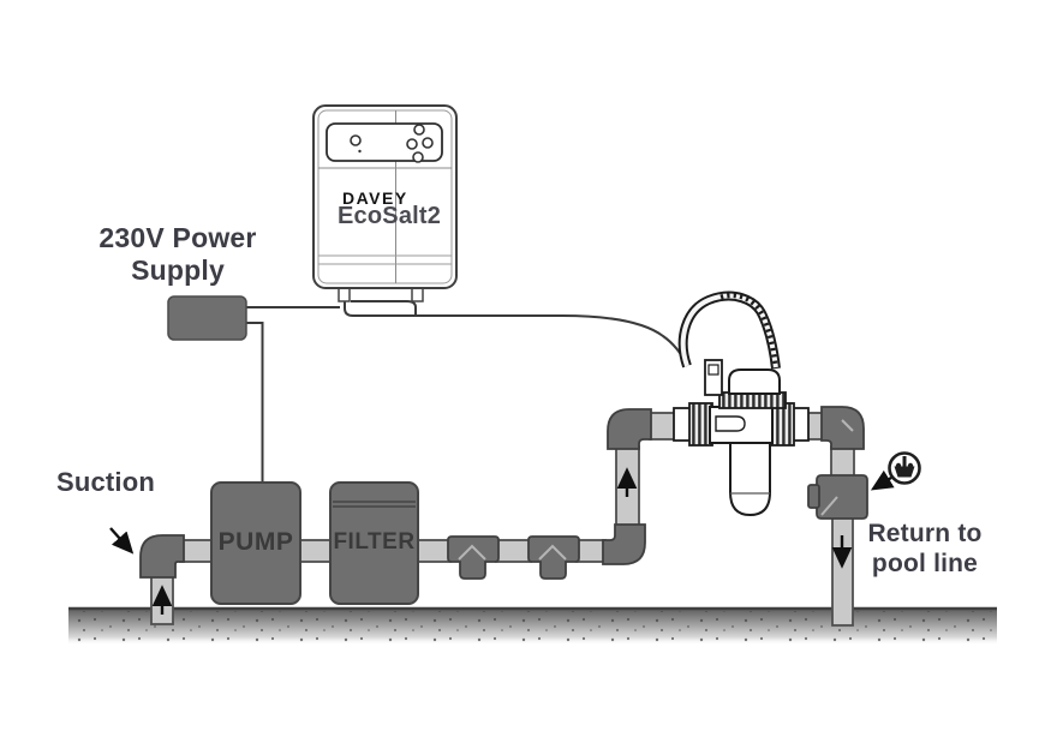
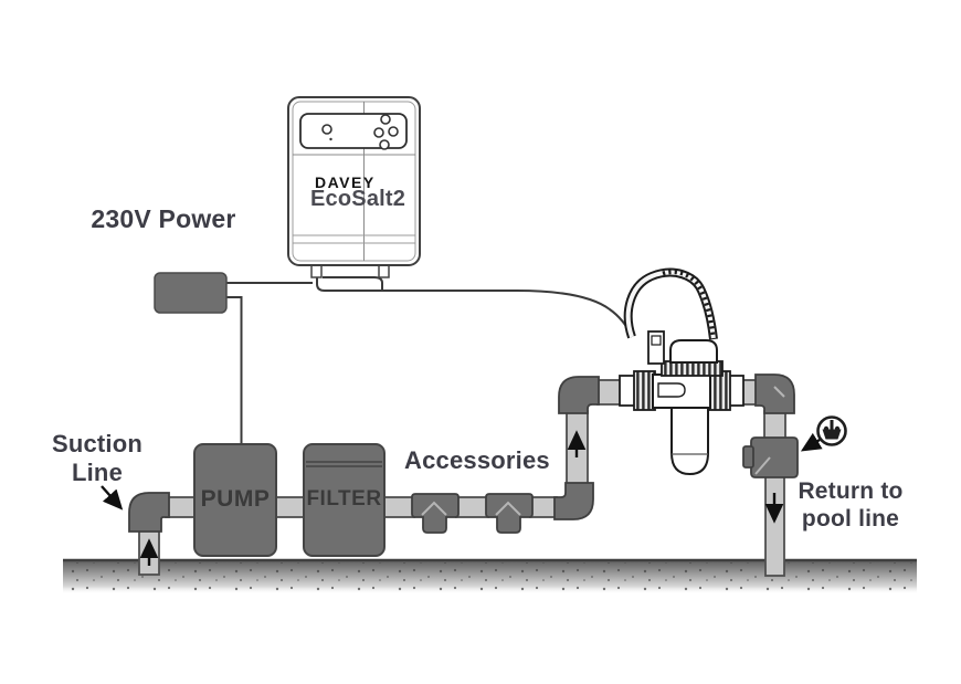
  230V Power
- Supply
  Suction
+ Line
+ Accessories
  Return to
  pool line
  PUMP
  FILTER
  DAVEY
  EcoSalt2
